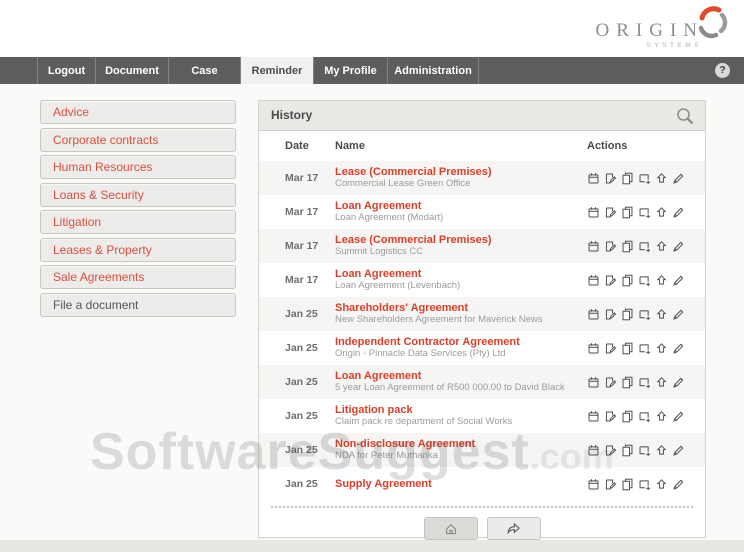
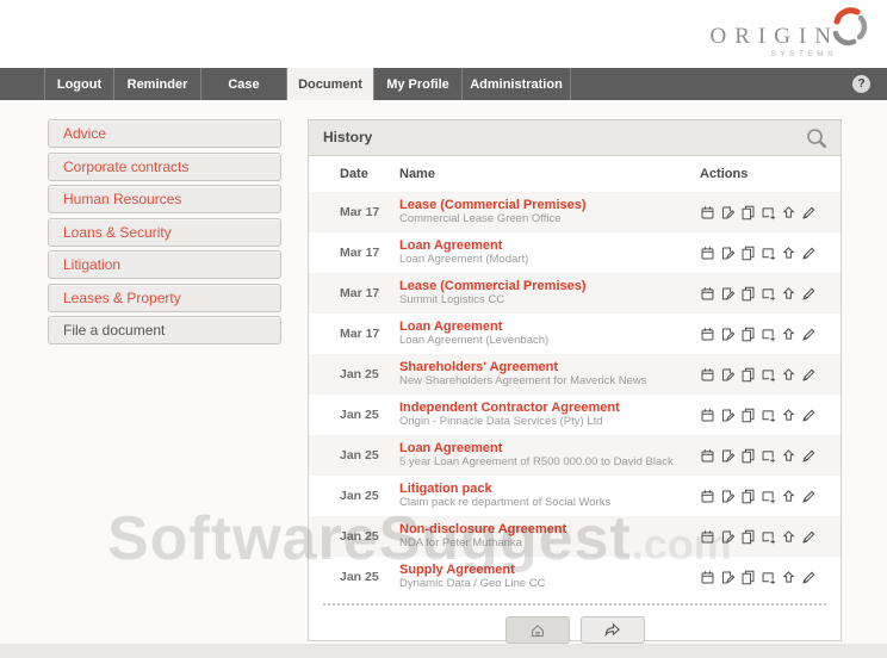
  ORIGIN
  Logout
- Document
+ Reminder
  Case
- Reminder
+ Document
  My Profile
  Administration
  ?
  Advice
  Corporate contracts
  Human Resources
  Loans & Security
  Litigation
  Leases & Property
- Sale Agreements
  File a document
  History
  Date
  Name
  Actions
  Mar 17
  Lease (Commercial Premises)
  Commercial Lease Green Office
  Mar 17
  Loan Agreement
  Loan Agreement (Modart)
  Mar 17
  Lease (Commercial Premises)
  Summit Logistics CC
  Mar 17
  Loan Agreement
  Loan Agreement (Levenbach)
  Jan 25
  Shareholders' Agreement
  New Shareholders Agreement for Maverick News
  Jan 25
  Independent Contractor Agreement
  Origin - Pinnacle Data Services (Pty) Ltd
  Jan 25
  Loan Agreement
  5 year Loan Agreement of R500 000.00 to David Black
  Jan 25
  Litigation pack
  Claim pack re department of Social Works
  Jan 25
  Non-disclosure Agreement
  NDA for Peter Mutharika
  Jan 25
  Supply Agreement
+ Dynamic Data / Geo Line CC
  SoftwareSuggest
  .com
